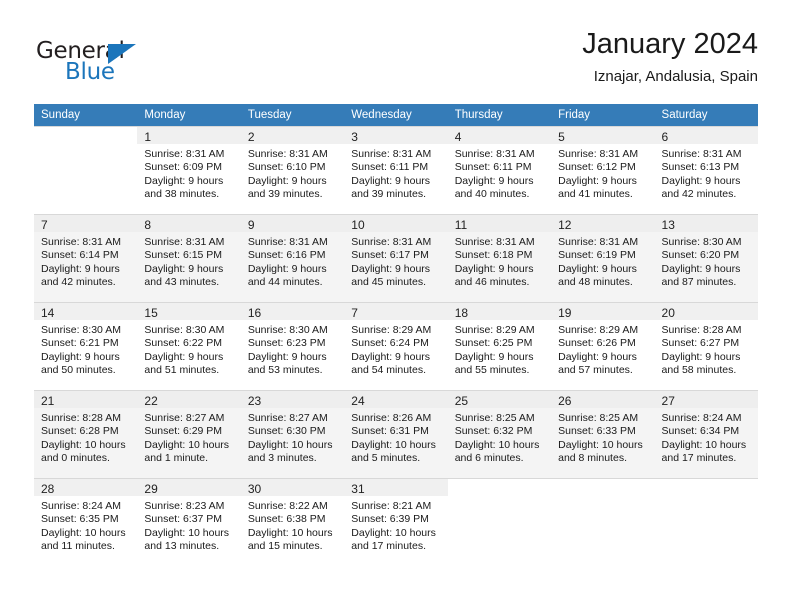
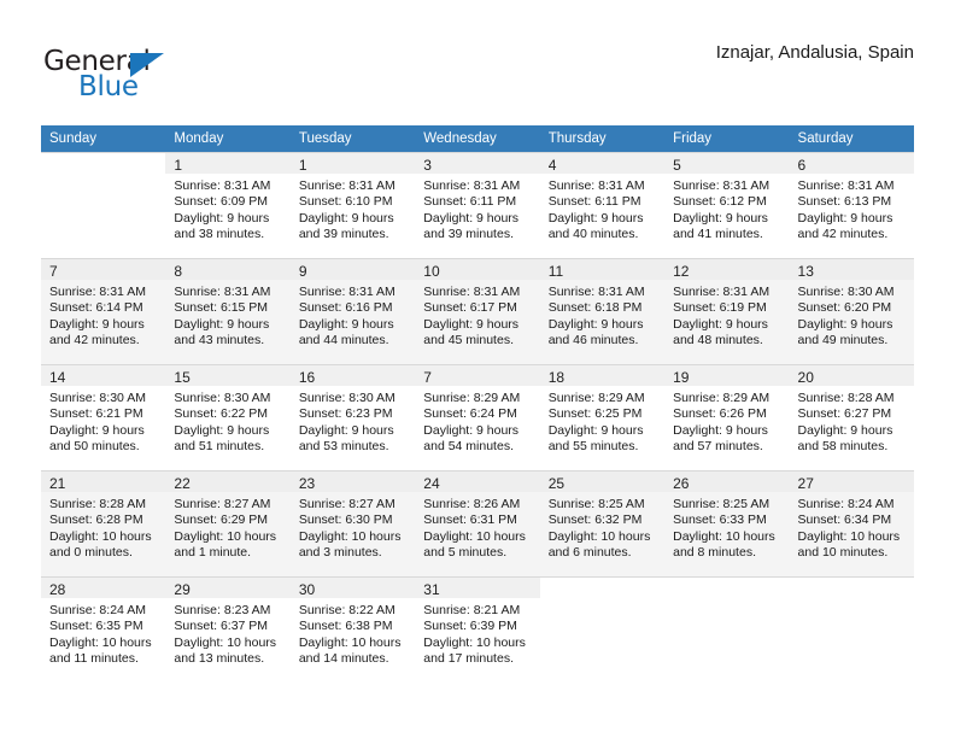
  General
  Blue
- January 2024
  Iznajar, Andalusia, Spain
  Sunday	Monday	Tuesday	Wednesday	Thursday	Friday	Saturday
- 	1Sunrise: 8:31 AMSunset: 6:09 PMDaylight: 9 hoursand 38 minutes.	2Sunrise: 8:31 AMSunset: 6:10 PMDaylight: 9 hoursand 39 minutes.	3Sunrise: 8:31 AMSunset: 6:11 PMDaylight: 9 hoursand 39 minutes.	4Sunrise: 8:31 AMSunset: 6:11 PMDaylight: 9 hoursand 40 minutes.	5Sunrise: 8:31 AMSunset: 6:12 PMDaylight: 9 hoursand 41 minutes.	6Sunrise: 8:31 AMSunset: 6:13 PMDaylight: 9 hoursand 42 minutes.
+ 	1Sunrise: 8:31 AMSunset: 6:09 PMDaylight: 9 hoursand 38 minutes.	1Sunrise: 8:31 AMSunset: 6:10 PMDaylight: 9 hoursand 39 minutes.	3Sunrise: 8:31 AMSunset: 6:11 PMDaylight: 9 hoursand 39 minutes.	4Sunrise: 8:31 AMSunset: 6:11 PMDaylight: 9 hoursand 40 minutes.	5Sunrise: 8:31 AMSunset: 6:12 PMDaylight: 9 hoursand 41 minutes.	6Sunrise: 8:31 AMSunset: 6:13 PMDaylight: 9 hoursand 42 minutes.
- 7Sunrise: 8:31 AMSunset: 6:14 PMDaylight: 9 hoursand 42 minutes.	8Sunrise: 8:31 AMSunset: 6:15 PMDaylight: 9 hoursand 43 minutes.	9Sunrise: 8:31 AMSunset: 6:16 PMDaylight: 9 hoursand 44 minutes.	10Sunrise: 8:31 AMSunset: 6:17 PMDaylight: 9 hoursand 45 minutes.	11Sunrise: 8:31 AMSunset: 6:18 PMDaylight: 9 hoursand 46 minutes.	12Sunrise: 8:31 AMSunset: 6:19 PMDaylight: 9 hoursand 48 minutes.	13Sunrise: 8:30 AMSunset: 6:20 PMDaylight: 9 hoursand 87 minutes.
+ 7Sunrise: 8:31 AMSunset: 6:14 PMDaylight: 9 hoursand 42 minutes.	8Sunrise: 8:31 AMSunset: 6:15 PMDaylight: 9 hoursand 43 minutes.	9Sunrise: 8:31 AMSunset: 6:16 PMDaylight: 9 hoursand 44 minutes.	10Sunrise: 8:31 AMSunset: 6:17 PMDaylight: 9 hoursand 45 minutes.	11Sunrise: 8:31 AMSunset: 6:18 PMDaylight: 9 hoursand 46 minutes.	12Sunrise: 8:31 AMSunset: 6:19 PMDaylight: 9 hoursand 48 minutes.	13Sunrise: 8:30 AMSunset: 6:20 PMDaylight: 9 hoursand 49 minutes.
  14Sunrise: 8:30 AMSunset: 6:21 PMDaylight: 9 hoursand 50 minutes.	15Sunrise: 8:30 AMSunset: 6:22 PMDaylight: 9 hoursand 51 minutes.	16Sunrise: 8:30 AMSunset: 6:23 PMDaylight: 9 hoursand 53 minutes.	7Sunrise: 8:29 AMSunset: 6:24 PMDaylight: 9 hoursand 54 minutes.	18Sunrise: 8:29 AMSunset: 6:25 PMDaylight: 9 hoursand 55 minutes.	19Sunrise: 8:29 AMSunset: 6:26 PMDaylight: 9 hoursand 57 minutes.	20Sunrise: 8:28 AMSunset: 6:27 PMDaylight: 9 hoursand 58 minutes.
- 21Sunrise: 8:28 AMSunset: 6:28 PMDaylight: 10 hoursand 0 minutes.	22Sunrise: 8:27 AMSunset: 6:29 PMDaylight: 10 hoursand 1 minute.	23Sunrise: 8:27 AMSunset: 6:30 PMDaylight: 10 hoursand 3 minutes.	24Sunrise: 8:26 AMSunset: 6:31 PMDaylight: 10 hoursand 5 minutes.	25Sunrise: 8:25 AMSunset: 6:32 PMDaylight: 10 hoursand 6 minutes.	26Sunrise: 8:25 AMSunset: 6:33 PMDaylight: 10 hoursand 8 minutes.	27Sunrise: 8:24 AMSunset: 6:34 PMDaylight: 10 hoursand 17 minutes.
+ 21Sunrise: 8:28 AMSunset: 6:28 PMDaylight: 10 hoursand 0 minutes.	22Sunrise: 8:27 AMSunset: 6:29 PMDaylight: 10 hoursand 1 minute.	23Sunrise: 8:27 AMSunset: 6:30 PMDaylight: 10 hoursand 3 minutes.	24Sunrise: 8:26 AMSunset: 6:31 PMDaylight: 10 hoursand 5 minutes.	25Sunrise: 8:25 AMSunset: 6:32 PMDaylight: 10 hoursand 6 minutes.	26Sunrise: 8:25 AMSunset: 6:33 PMDaylight: 10 hoursand 8 minutes.	27Sunrise: 8:24 AMSunset: 6:34 PMDaylight: 10 hoursand 10 minutes.
- 28Sunrise: 8:24 AMSunset: 6:35 PMDaylight: 10 hoursand 11 minutes.	29Sunrise: 8:23 AMSunset: 6:37 PMDaylight: 10 hoursand 13 minutes.	30Sunrise: 8:22 AMSunset: 6:38 PMDaylight: 10 hoursand 15 minutes.	31Sunrise: 8:21 AMSunset: 6:39 PMDaylight: 10 hoursand 17 minutes.
+ 28Sunrise: 8:24 AMSunset: 6:35 PMDaylight: 10 hoursand 11 minutes.	29Sunrise: 8:23 AMSunset: 6:37 PMDaylight: 10 hoursand 13 minutes.	30Sunrise: 8:22 AMSunset: 6:38 PMDaylight: 10 hoursand 14 minutes.	31Sunrise: 8:21 AMSunset: 6:39 PMDaylight: 10 hoursand 17 minutes.
